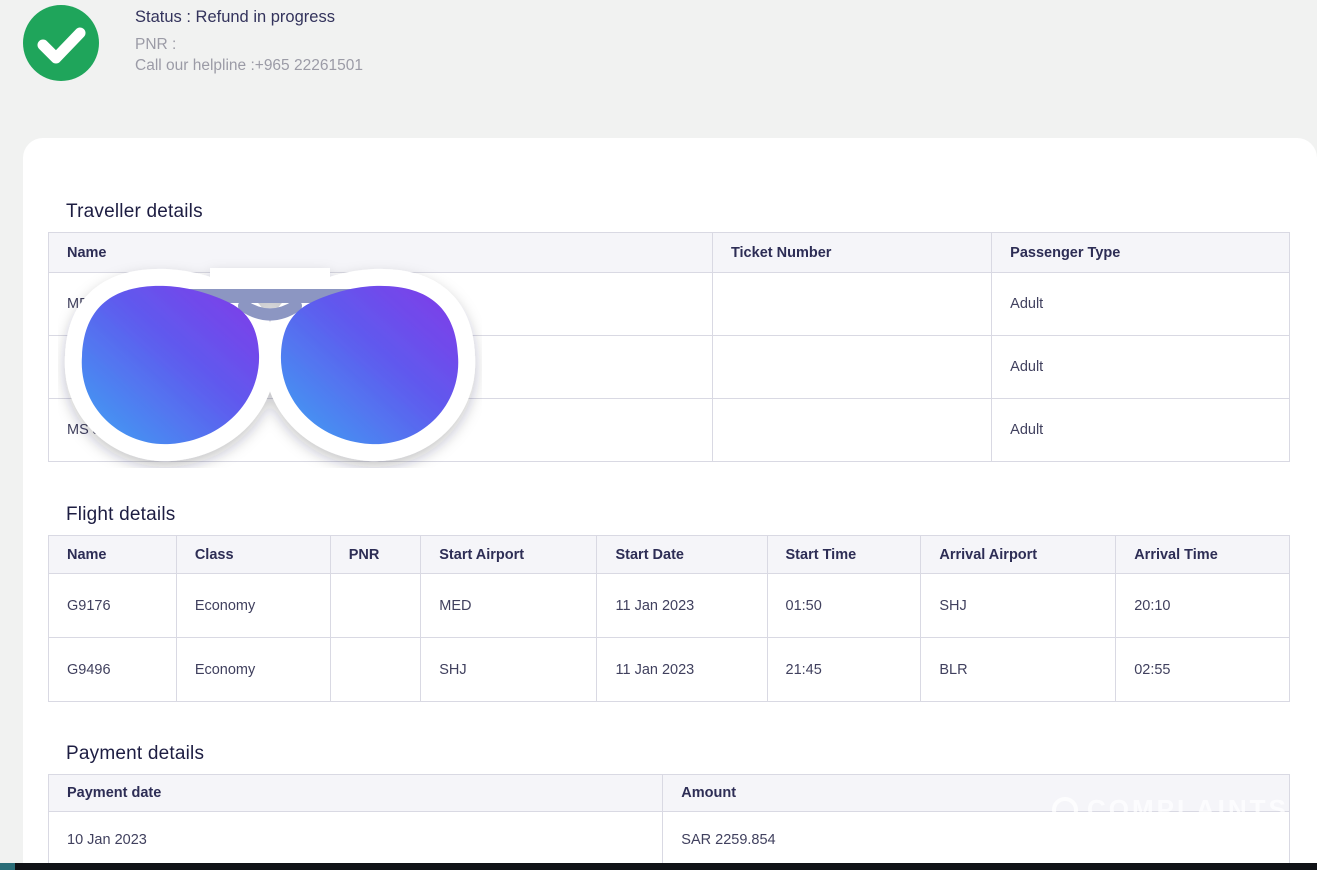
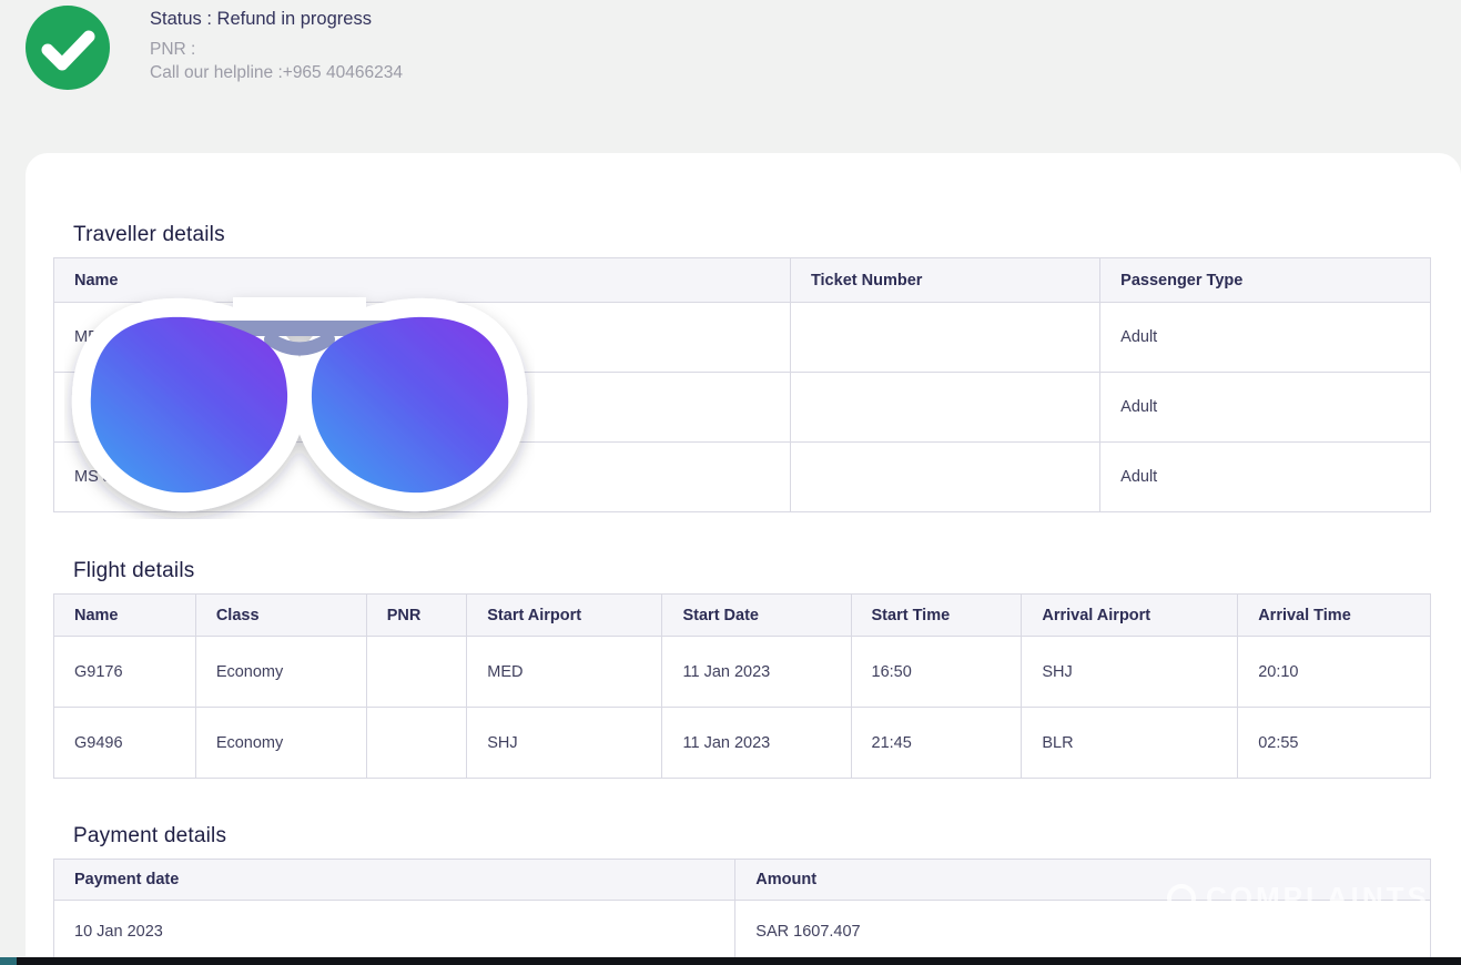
  Status : Refund in progress
  PNR :
- Call our helpline :+965 22261501
+ Call our helpline :+965 40466234
  Traveller details
  Name	Ticket Number	Passenger Type
  M		Adult
  		Adult
  MS		Adult
  Flight details
  Name	Class	PNR	Start Airport	Start Date	Start Time	Arrival Airport	Arrival Time
- G9176	Economy		MED	11 Jan 2023	01:50	SHJ	20:10
+ G9176	Economy		MED	11 Jan 2023	16:50	SHJ	20:10
  G9496	Economy		SHJ	11 Jan 2023	21:45	BLR	02:55
  Payment details
  Payment date	Amount
- 10 Jan 2023	SAR 2259.854
+ 10 Jan 2023	SAR 1607.407
  COMPLAINTS
